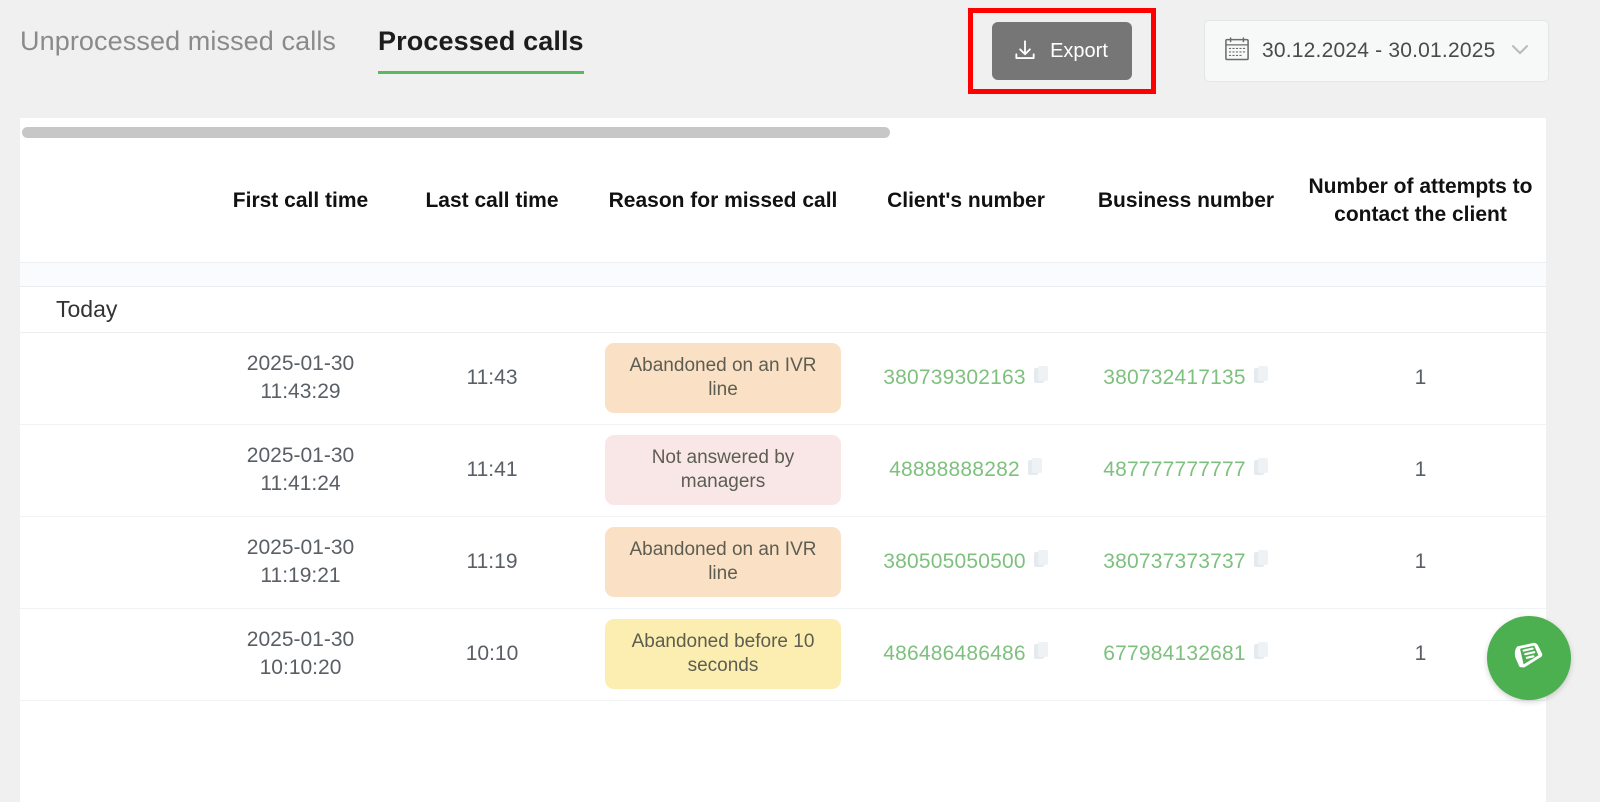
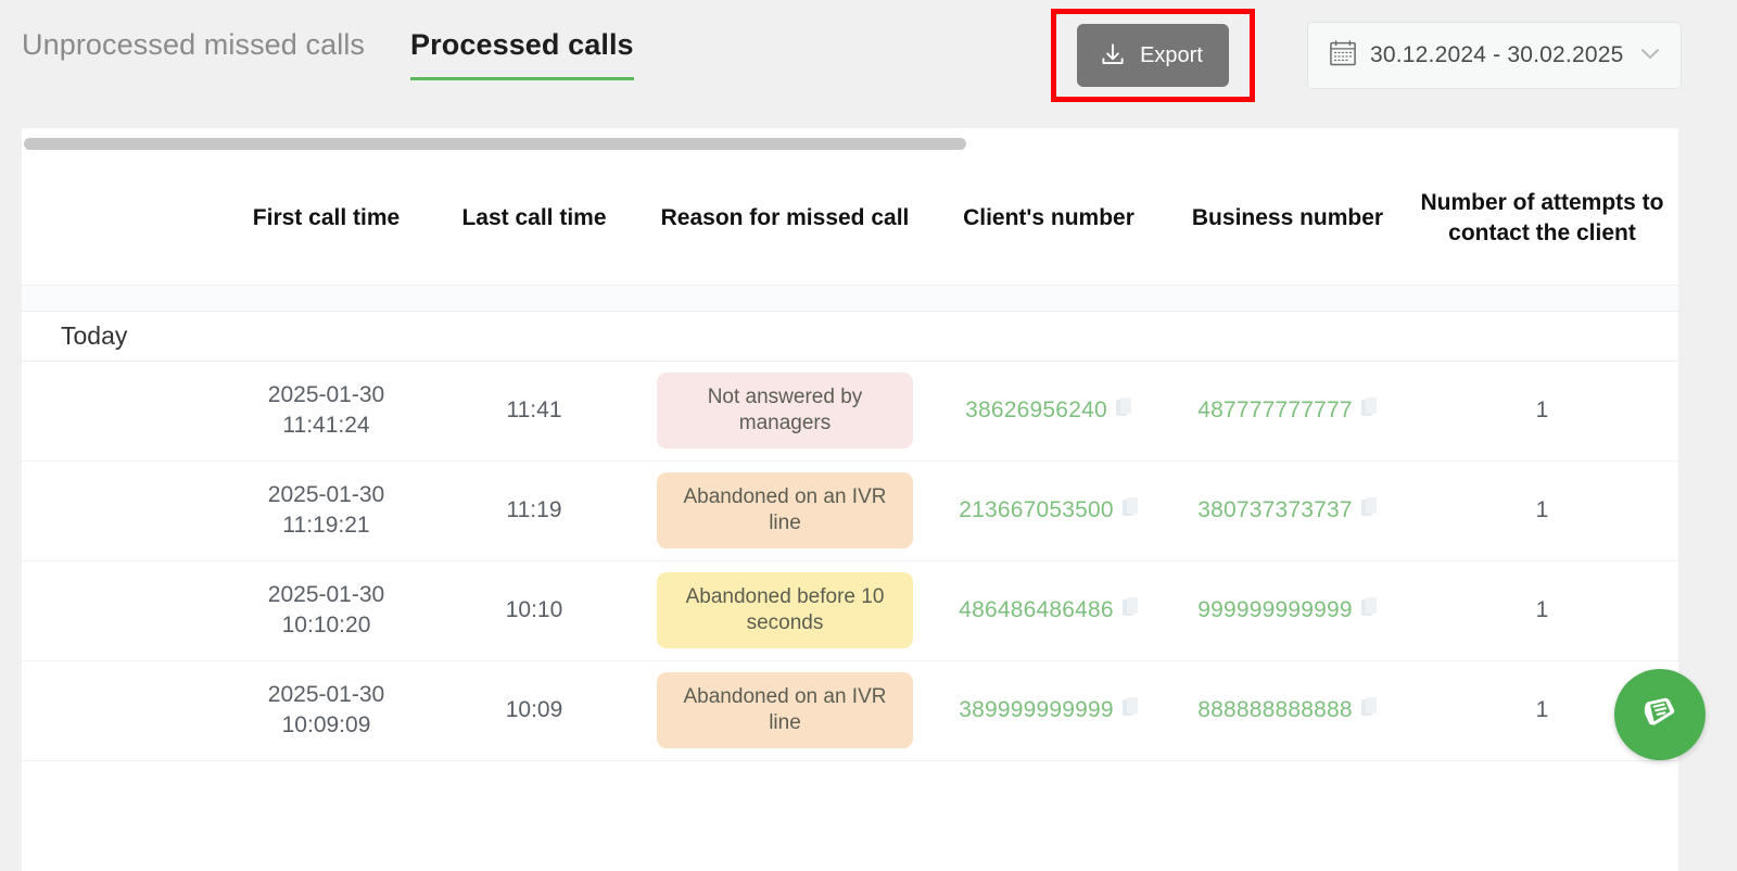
  Unprocessed missed calls
  Processed calls
  Export
- 30.12.2024 - 30.01.2025
+ 30.12.2024 - 30.02.2025
  	First call time	Last call time	Reason for missed call	Client's number	Business number	Number of attempts to contact the client
  Today
- 	2025-01-30 11:43:29	11:43	Abandoned on an IVR line	380739302163	380732417135	1
- 	2025-01-30 11:41:24	11:41	Not answered by managers	48888888282	487777777777	1
+ 	2025-01-30 11:41:24	11:41	Not answered by managers	38626956240	487777777777	1
- 	2025-01-30 11:19:21	11:19	Abandoned on an IVR line	380505050500	380737373737	1
+ 	2025-01-30 11:19:21	11:19	Abandoned on an IVR line	213667053500	380737373737	1
- 	2025-01-30 10:10:20	10:10	Abandoned before 10 seconds	486486486486	677984132681	1
+ 	2025-01-30 10:10:20	10:10	Abandoned before 10 seconds	486486486486	999999999999	1
+ 	2025-01-30 10:09:09	10:09	Abandoned on an IVR line	389999999999	888888888888	1
